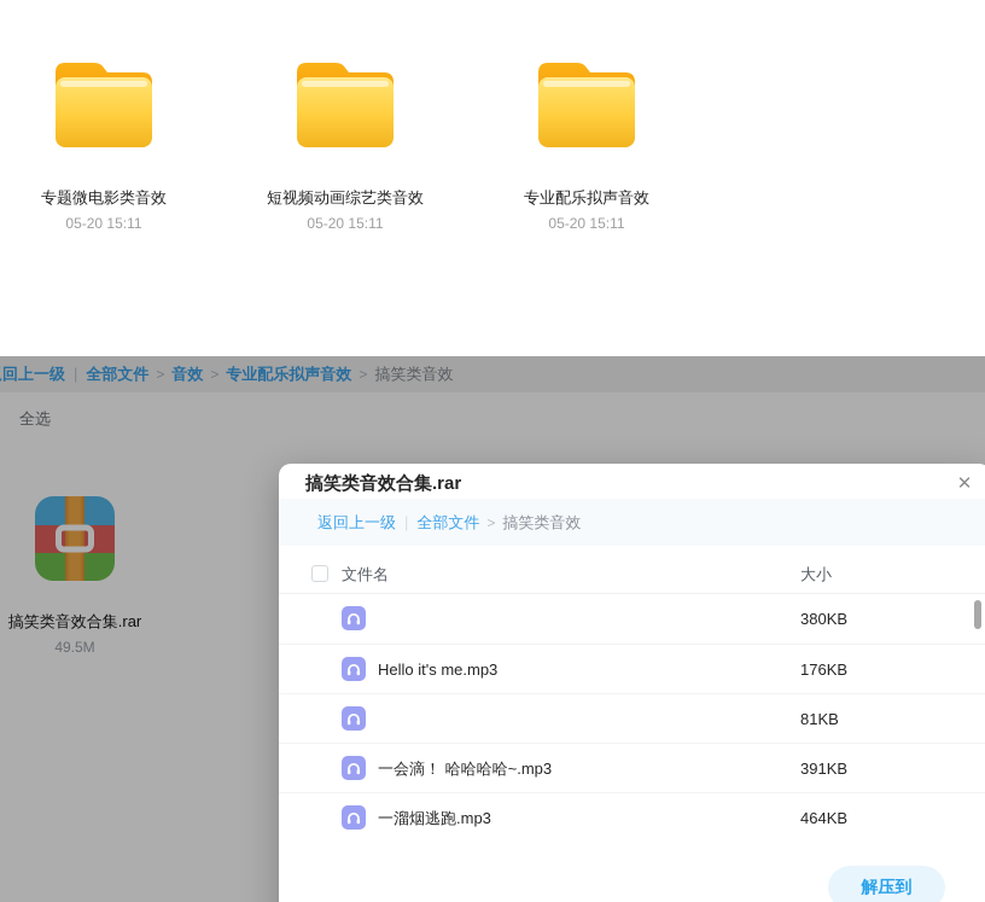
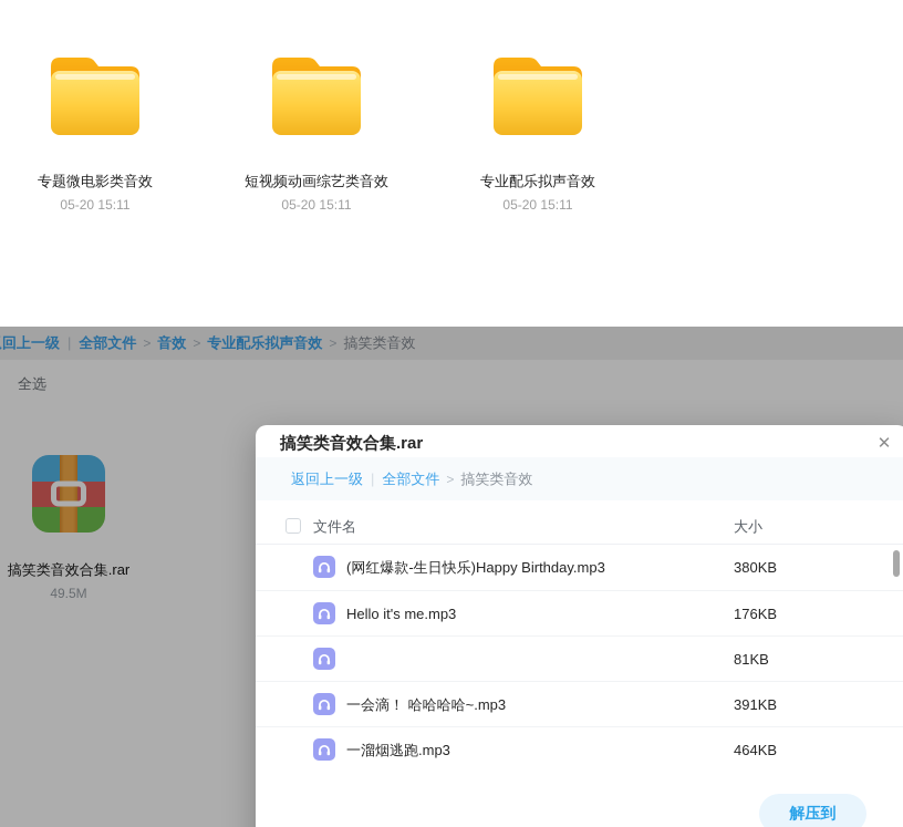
  专题微电影类音效
  05-20 15:11
  短视频动画综艺类音效
  05-20 15:11
  专业配乐拟声音效
  05-20 15:11
  回上一级 | 全部文件 > 音效 > 专业配乐拟声音效 > 搞笑类音效
  全选
  搞笑类音效合集.rar
  49.5M
  搞笑类音效合集.rar
  ✕
  返回上一级 | 全部文件 > 搞笑类音效
  文件名
  大小
+ (网红爆款-生日快乐)Happy Birthday.mp3
  380KB
  Hello it's me.mp3
  176KB
  81KB
  一会滴！ 哈哈哈哈~.mp3
  391KB
  一溜烟逃跑.mp3
  464KB
  解压到
